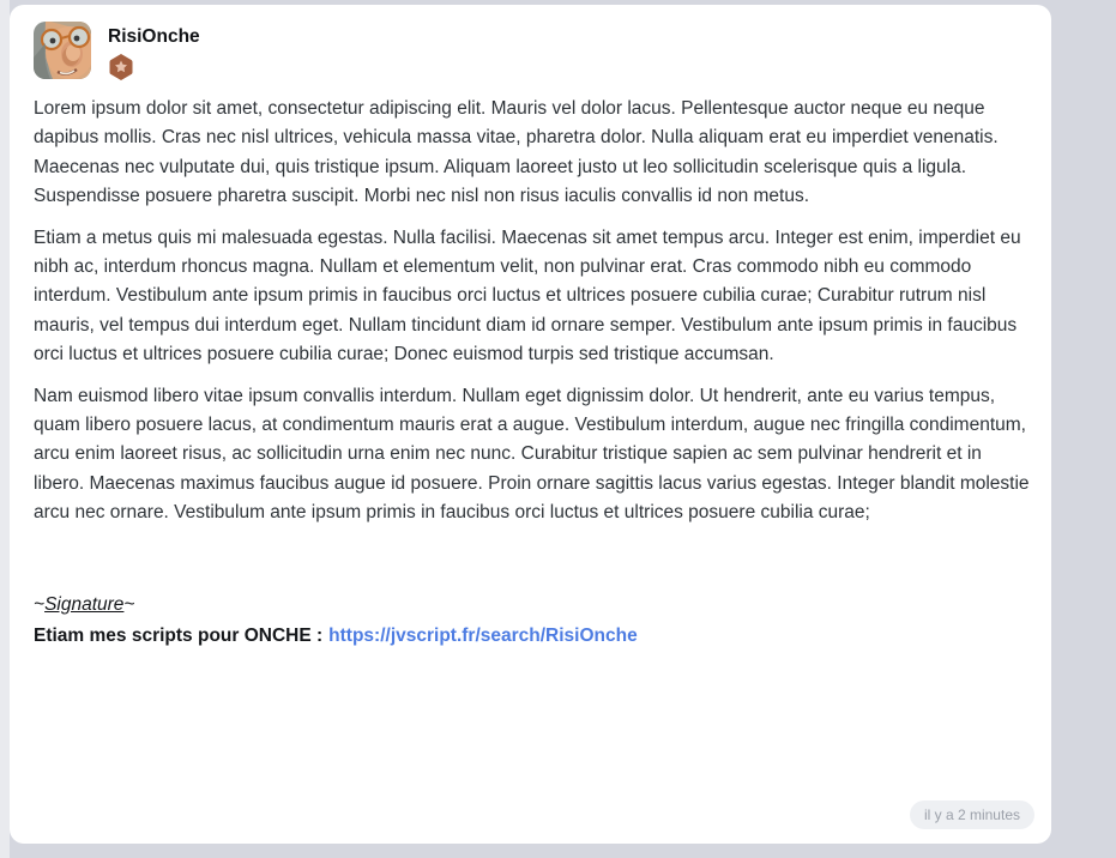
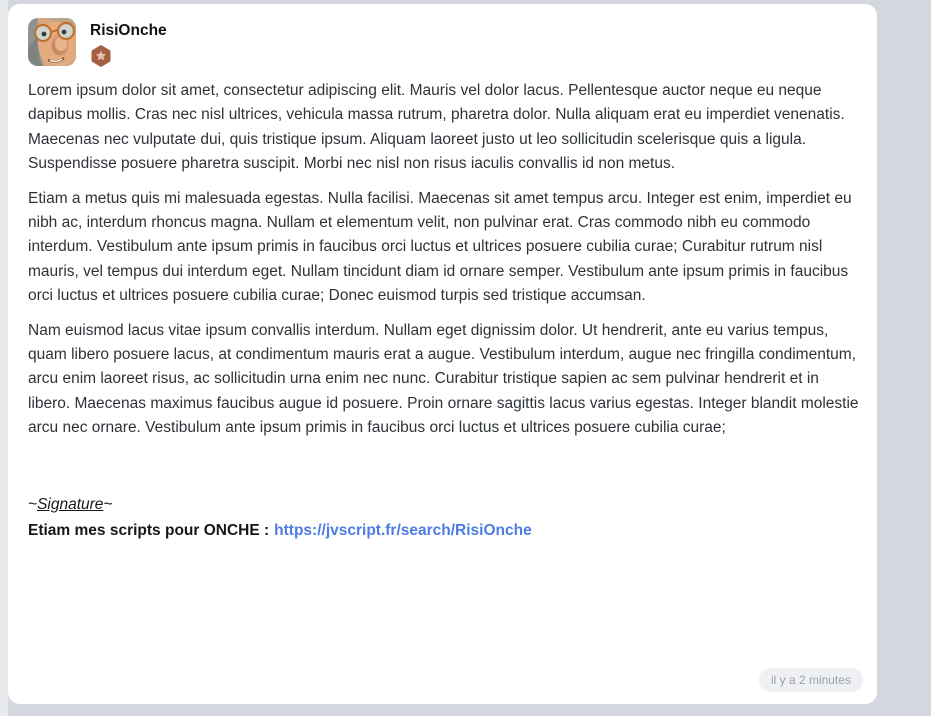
  RisiOnche
- Lorem ipsum dolor sit amet, consectetur adipiscing elit. Mauris vel dolor lacus. Pellentesque auctor neque eu neque dapibus mollis. Cras nec nisl ultrices, vehicula massa vitae, pharetra dolor. Nulla aliquam erat eu imperdiet venenatis. Maecenas nec vulputate dui, quis tristique ipsum. Aliquam laoreet justo ut leo sollicitudin scelerisque quis a ligula. Suspendisse posuere pharetra suscipit. Morbi nec nisl non risus iaculis convallis id non metus.
+ Lorem ipsum dolor sit amet, consectetur adipiscing elit. Mauris vel dolor lacus. Pellentesque auctor neque eu neque dapibus mollis. Cras nec nisl ultrices, vehicula massa rutrum, pharetra dolor. Nulla aliquam erat eu imperdiet venenatis. Maecenas nec vulputate dui, quis tristique ipsum. Aliquam laoreet justo ut leo sollicitudin scelerisque quis a ligula. Suspendisse posuere pharetra suscipit. Morbi nec nisl non risus iaculis convallis id non metus.
  Etiam a metus quis mi malesuada egestas. Nulla facilisi. Maecenas sit amet tempus arcu. Integer est enim, imperdiet eu nibh ac, interdum rhoncus magna. Nullam et elementum velit, non pulvinar erat. Cras commodo nibh eu commodo interdum. Vestibulum ante ipsum primis in faucibus orci luctus et ultrices posuere cubilia curae; Curabitur rutrum nisl mauris, vel tempus dui interdum eget. Nullam tincidunt diam id ornare semper. Vestibulum ante ipsum primis in faucibus orci luctus et ultrices posuere cubilia curae; Donec euismod turpis sed tristique accumsan.
- Nam euismod libero vitae ipsum convallis interdum. Nullam eget dignissim dolor. Ut hendrerit, ante eu varius tempus, quam libero posuere lacus, at condimentum mauris erat a augue. Vestibulum interdum, augue nec fringilla condimentum, arcu enim laoreet risus, ac sollicitudin urna enim nec nunc. Curabitur tristique sapien ac sem pulvinar hendrerit et in libero. Maecenas maximus faucibus augue id posuere. Proin ornare sagittis lacus varius egestas. Integer blandit molestie arcu nec ornare. Vestibulum ante ipsum primis in faucibus orci luctus et ultrices posuere cubilia curae;
+ Nam euismod lacus vitae ipsum convallis interdum. Nullam eget dignissim dolor. Ut hendrerit, ante eu varius tempus, quam libero posuere lacus, at condimentum mauris erat a augue. Vestibulum interdum, augue nec fringilla condimentum, arcu enim laoreet risus, ac sollicitudin urna enim nec nunc. Curabitur tristique sapien ac sem pulvinar hendrerit et in libero. Maecenas maximus faucibus augue id posuere. Proin ornare sagittis lacus varius egestas. Integer blandit molestie arcu nec ornare. Vestibulum ante ipsum primis in faucibus orci luctus et ultrices posuere cubilia curae;
  ~Signature~
  Etiam mes scripts pour ONCHE : https://jvscript.fr/search/RisiOnche
  il y a 2 minutes
